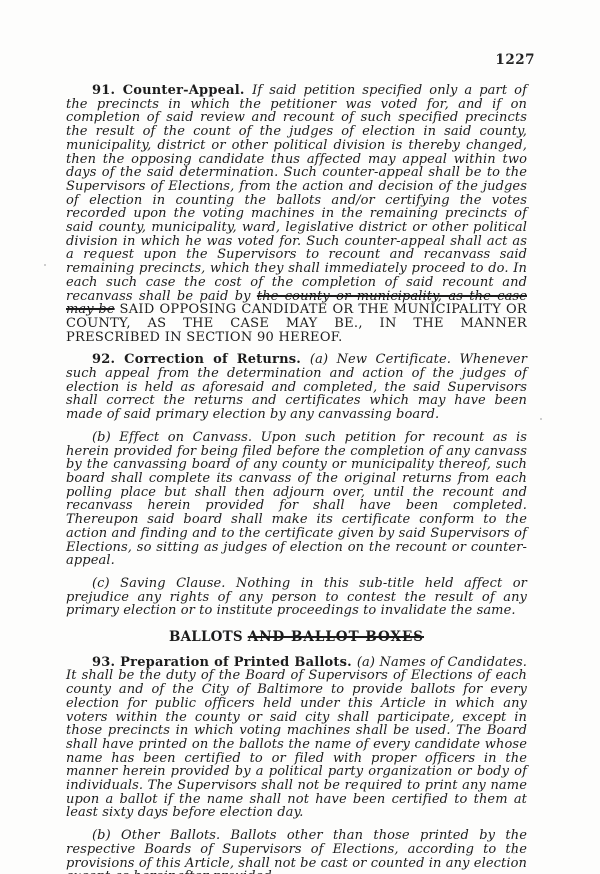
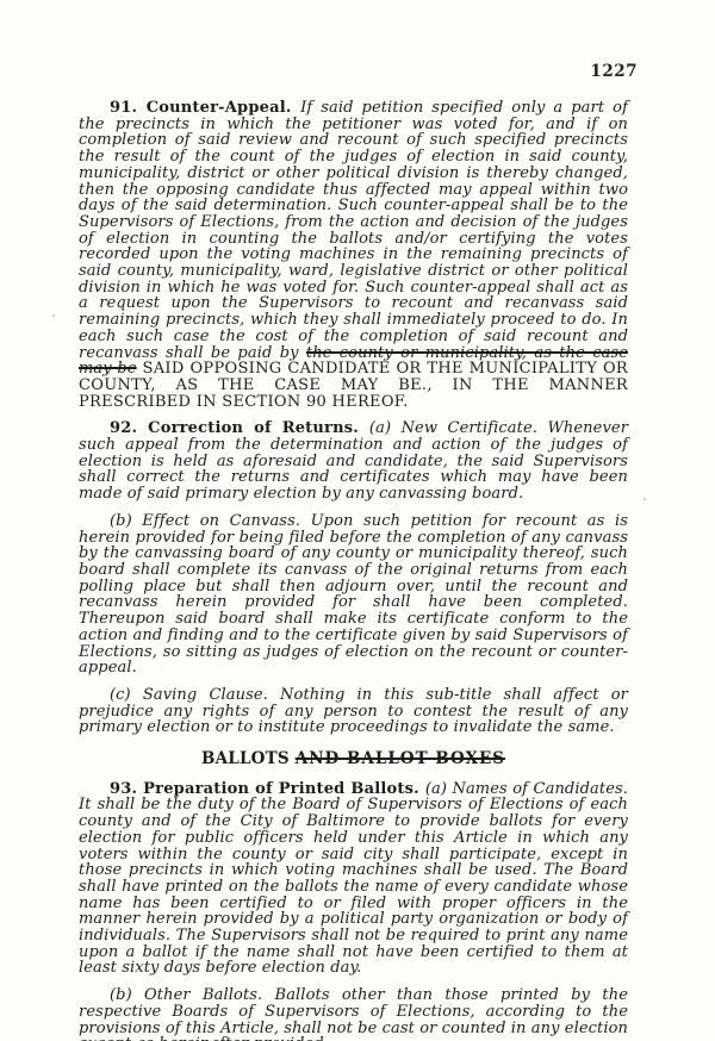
  1227
  91. Counter-Appeal. If said petition specified only a part of the precincts in which the petitioner was voted for, and if on completion of said review and recount of such specified precincts the result of the count of the judges of election in said county, municipality, district or other political division is thereby changed, then the opposing candidate thus affected may appeal within two days of the said determination. Such counter-appeal shall be to the Supervisors of Elections, from the action and decision of the judges of election in counting the ballots and/or certifying the votes recorded upon the voting machines in the remaining precincts of said county, municipality, ward, legislative district or other political division in which he was voted for. Such counter-appeal shall act as a request upon the Supervisors to recount and recanvass said remaining precincts, which they shall immediately proceed to do. In each such case the cost of the completion of said recount and recanvass shall be paid by the county or municipality, as the case may be SAID OPPOSING CANDIDATE OR THE MUNICIPALITY OR COUNTY, AS THE CASE MAY BE., IN THE MANNER PRESCRIBED IN SECTION 90 HEREOF.
- 92. Correction of Returns. (a) New Certificate. Whenever such appeal from the determination and action of the judges of election is held as aforesaid and completed, the said Supervisors shall correct the returns and certificates which may have been made of said primary election by any canvassing board.
+ 92. Correction of Returns. (a) New Certificate. Whenever such appeal from the determination and action of the judges of election is held as aforesaid and candidate, the said Supervisors shall correct the returns and certificates which may have been made of said primary election by any canvassing board.
  (b) Effect on Canvass. Upon such petition for recount as is herein provided for being filed before the completion of any canvass by the canvassing board of any county or municipality thereof, such board shall complete its canvass of the original returns from each polling place but shall then adjourn over, until the recount and recanvass herein provided for shall have been completed. Thereupon said board shall make its certificate conform to the action and finding and to the certificate given by said Supervisors of Elections, so sitting as judges of election on the recount or counter-appeal.
- (c) Saving Clause. Nothing in this sub-title held affect or prejudice any rights of any person to contest the result of any primary election or to institute proceedings to invalidate the same.
+ (c) Saving Clause. Nothing in this sub-title shall affect or prejudice any rights of any person to contest the result of any primary election or to institute proceedings to invalidate the same.
  BALLOTS AND BALLOT BOXES
  93. Preparation of Printed Ballots. (a) Names of Candidates. It shall be the duty of the Board of Supervisors of Elections of each county and of the City of Baltimore to provide ballots for every election for public officers held under this Article in which any voters within the county or said city shall participate, except in those precincts in which voting machines shall be used. The Board shall have printed on the ballots the name of every candidate whose name has been certified to or filed with proper officers in the manner herein provided by a political party organization or body of individuals. The Supervisors shall not be required to print any name upon a ballot if the name shall not have been certified to them at least sixty days before election day.
  (b) Other Ballots. Ballots other than those printed by the respective Boards of Supervisors of Elections, according to the provisions of this Article, shall not be cast or counted in any election
